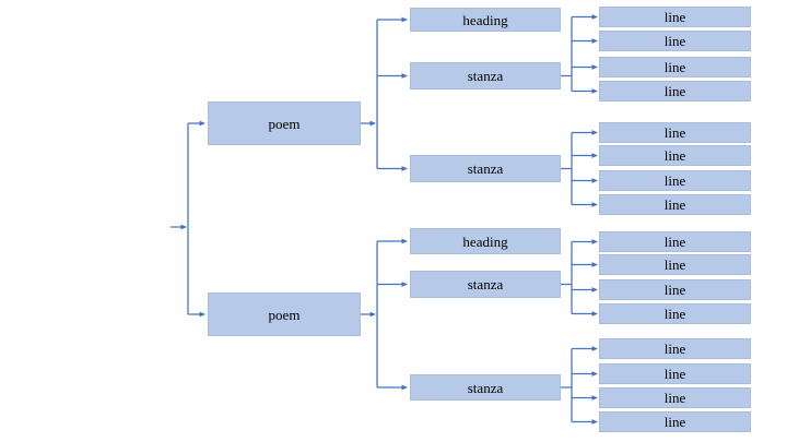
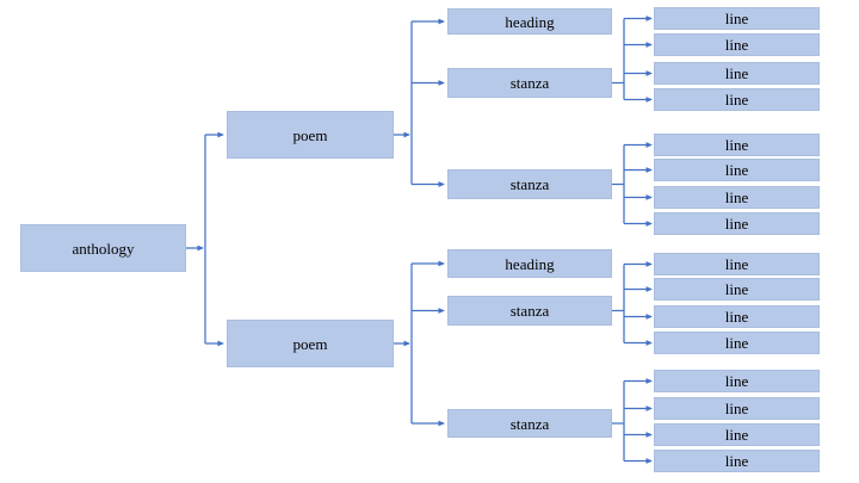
+ anthology
  poem
  poem
  heading
  stanza
  stanza
  heading
  stanza
  stanza
  line
  line
  line
  line
  line
  line
  line
  line
  line
  line
  line
  line
  line
  line
  line
  line
